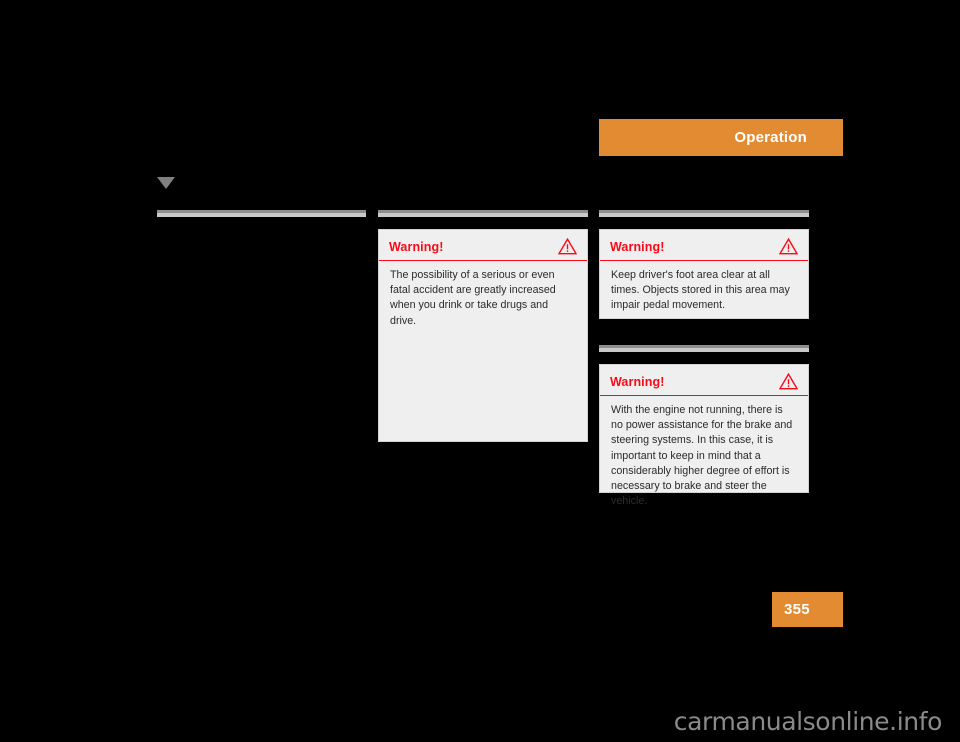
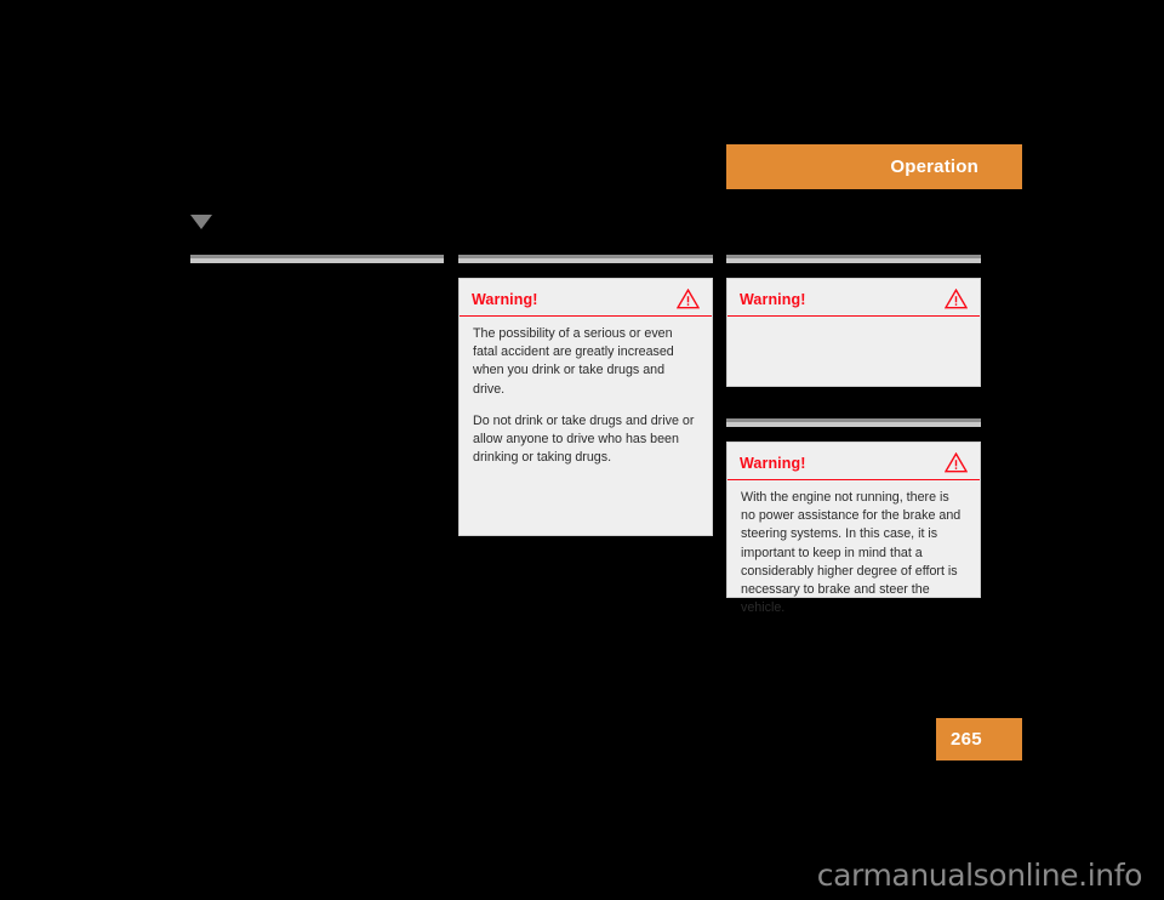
  Operation
  Warning!
  The possibility of a serious or even fatal accident are greatly increased when you drink or take drugs and drive.
+ Do not drink or take drugs and drive or allow anyone to drive who has been drinking or taking drugs.
  Warning!
- Keep driver's foot area clear at all times. Objects stored in this area may impair pedal movement.
  Warning!
  With the engine not running, there is no power assistance for the brake and steering systems. In this case, it is important to keep in mind that a considerably higher degree of effort is necessary to brake and steer the vehicle.
- 355
+ 265
  carmanualsonline.info
